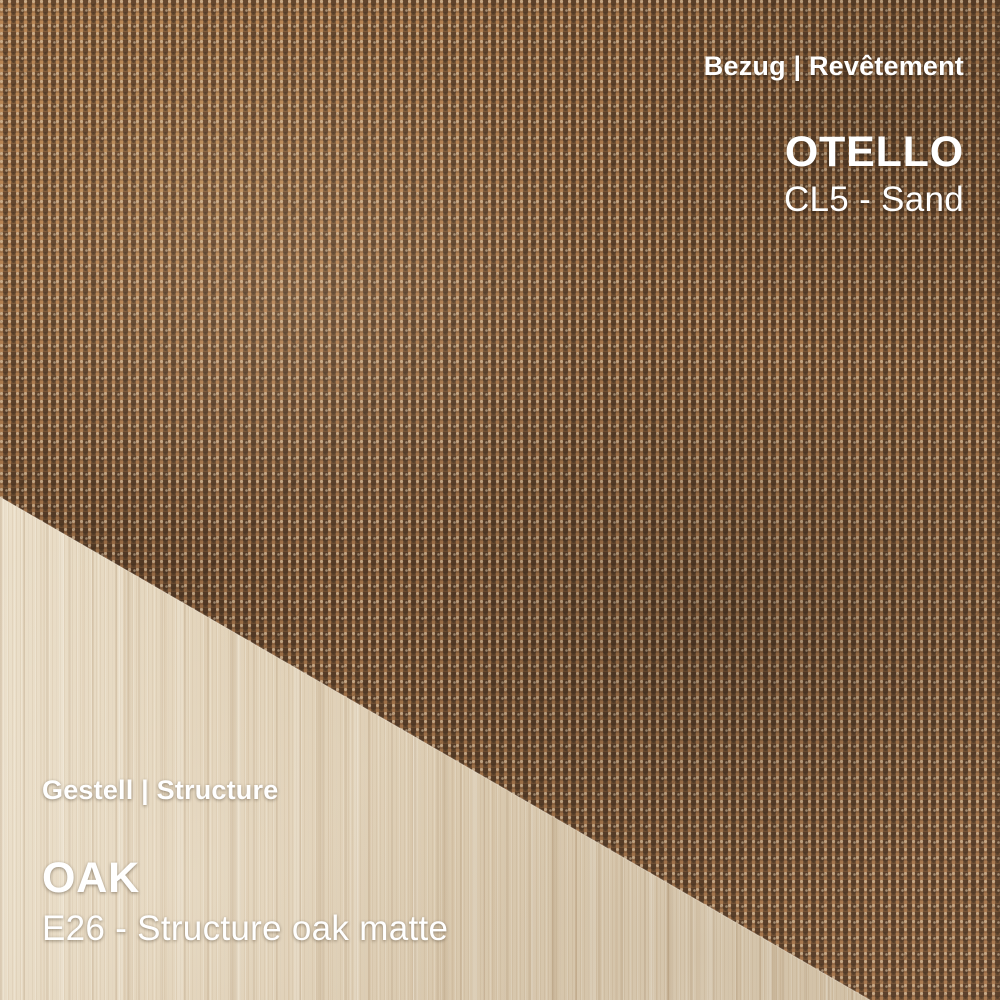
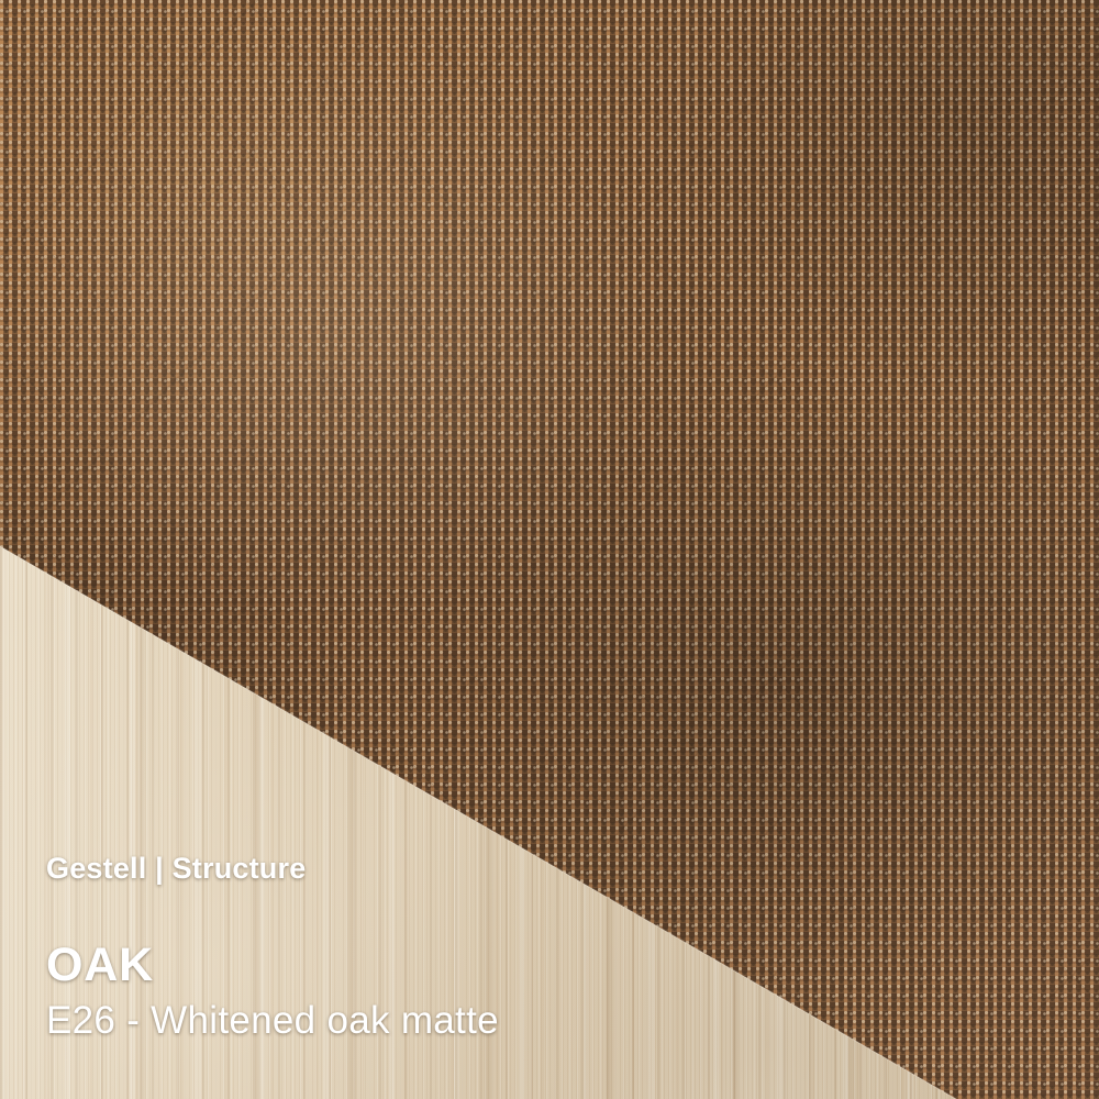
- Bezug | Revêtement
- OTELLO
- CL5 - Sand
  Gestell | Structure
  OAK
- E26 - Structure oak matte
+ E26 - Whitened oak matte
